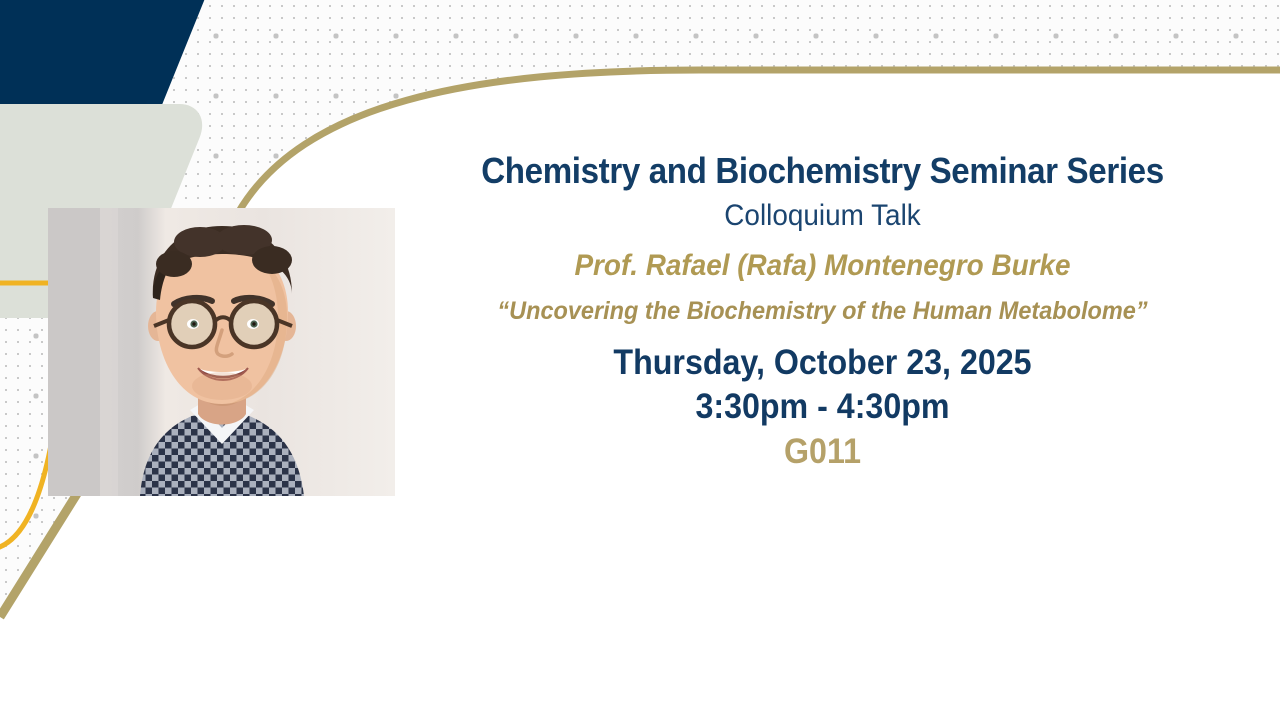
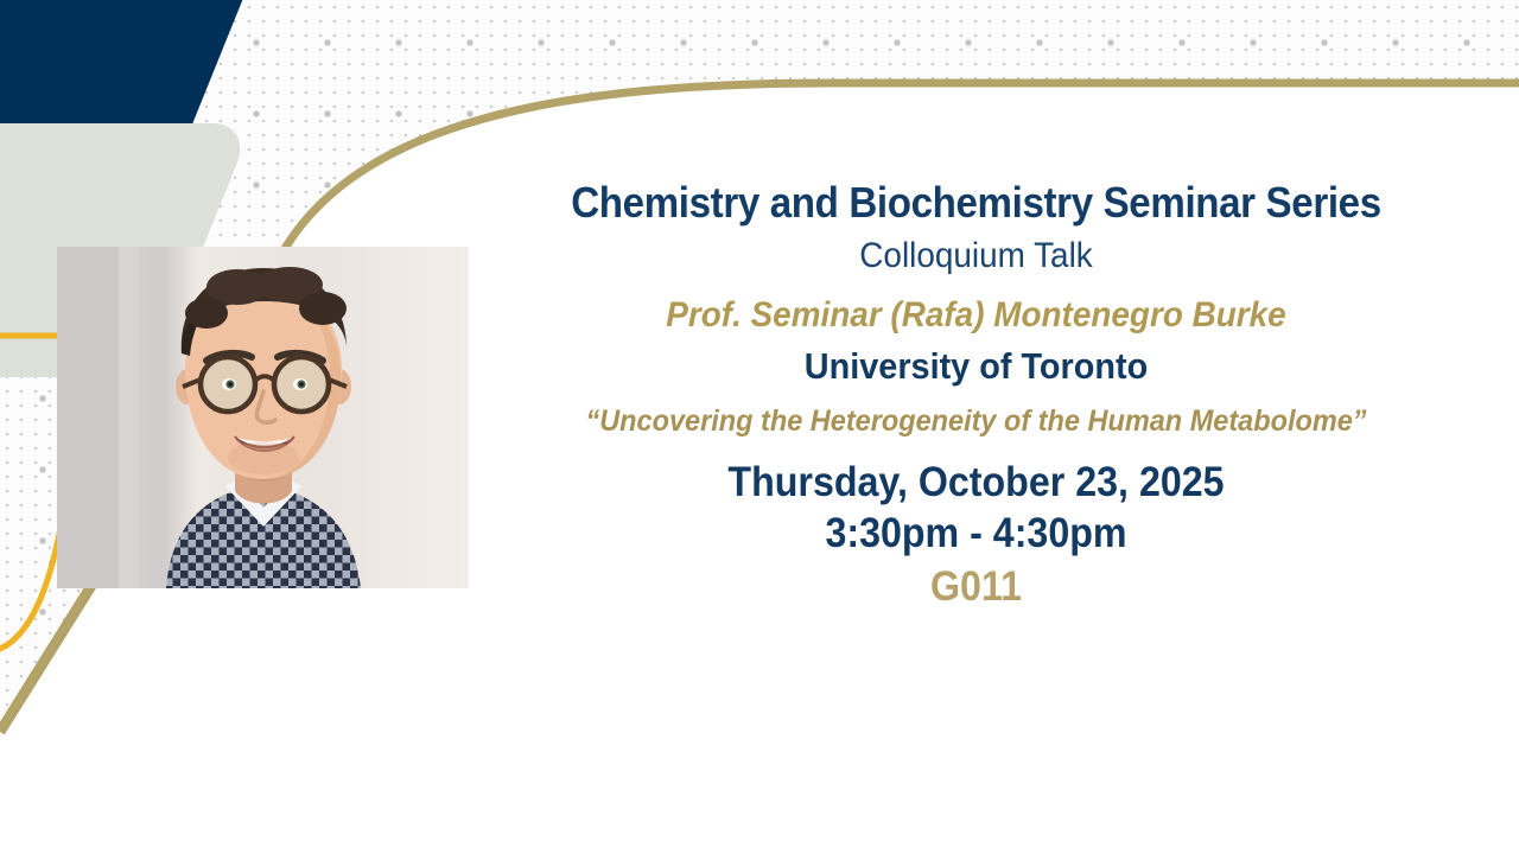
  Chemistry and Biochemistry Seminar Series
  Colloquium Talk
- Prof. Rafael (Rafa) Montenegro Burke
+ Prof. Seminar (Rafa) Montenegro Burke
+ University of Toronto
- “Uncovering the Biochemistry of the Human Metabolome”
+ “Uncovering the Heterogeneity of the Human Metabolome”
  Thursday, October 23, 2025
  3:30pm - 4:30pm
  G011
